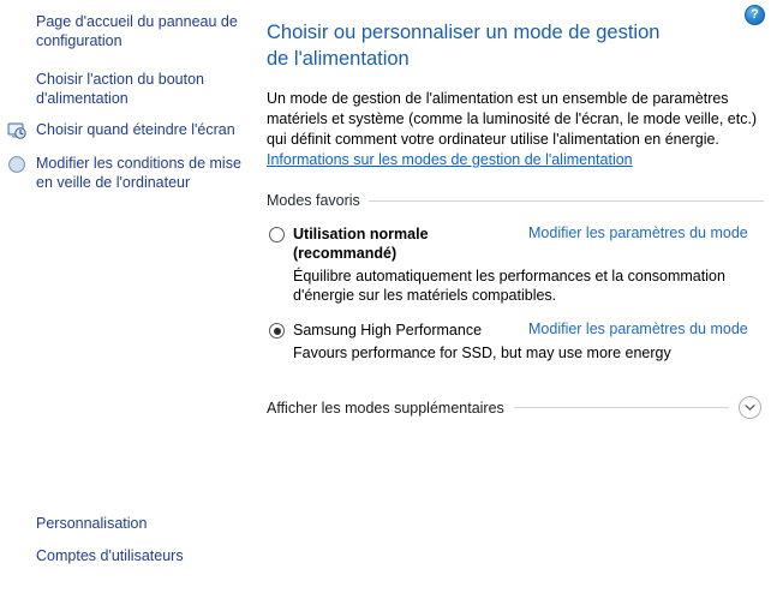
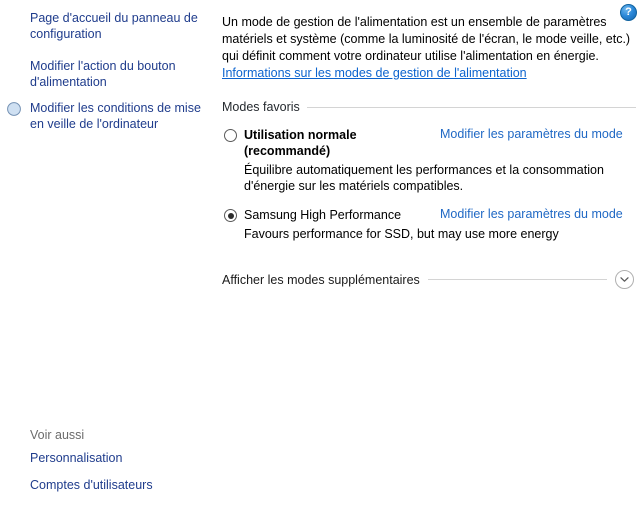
  ?
  Page d'accueil du panneau de configuration
- Choisir l'action du bouton d'alimentation
+ Modifier l'action du bouton d'alimentation
- Choisir quand éteindre l'écran
  Modifier les conditions de mise en veille de l'ordinateur
+ Voir aussi
  Personnalisation
  Comptes d'utilisateurs
- Choisir ou personnaliser un mode de gestion de l'alimentation
  Un mode de gestion de l'alimentation est un ensemble de paramètres matériels et système (comme la luminosité de l'écran, le mode veille, etc.) qui définit comment votre ordinateur utilise l'alimentation en énergie.
  Informations sur les modes de gestion de l'alimentation
  Modes favoris
  Utilisation normale (recommandé)
  Modifier les paramètres du mode
  Équilibre automatiquement les performances et la consommation d'énergie sur les matériels compatibles.
  Samsung High Performance
  Modifier les paramètres du mode
  Favours performance for SSD, but may use more energy
  Afficher les modes supplémentaires
